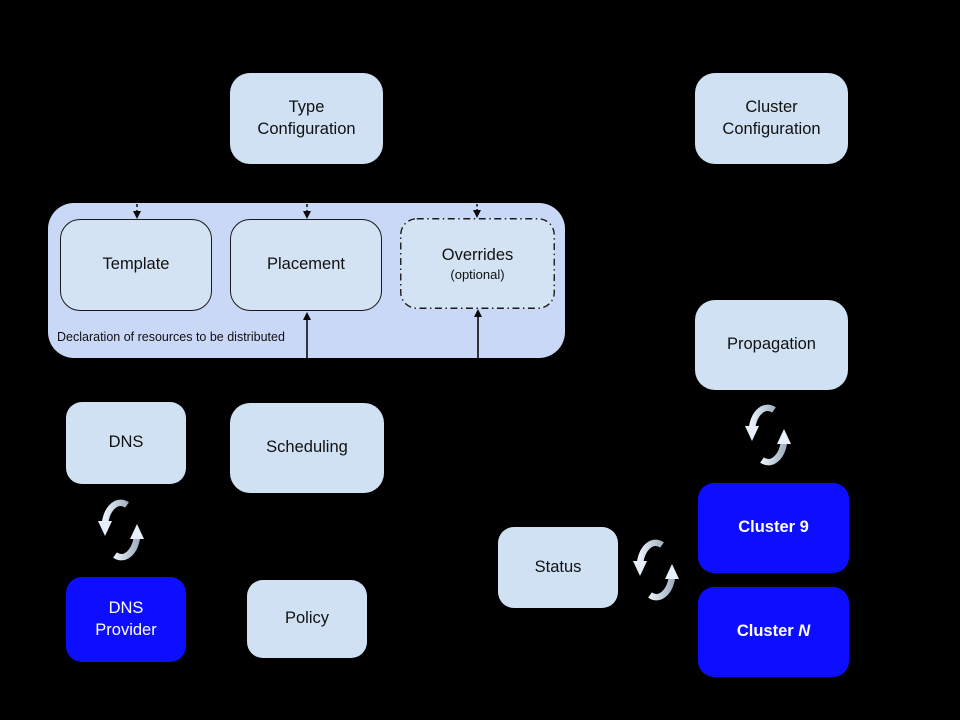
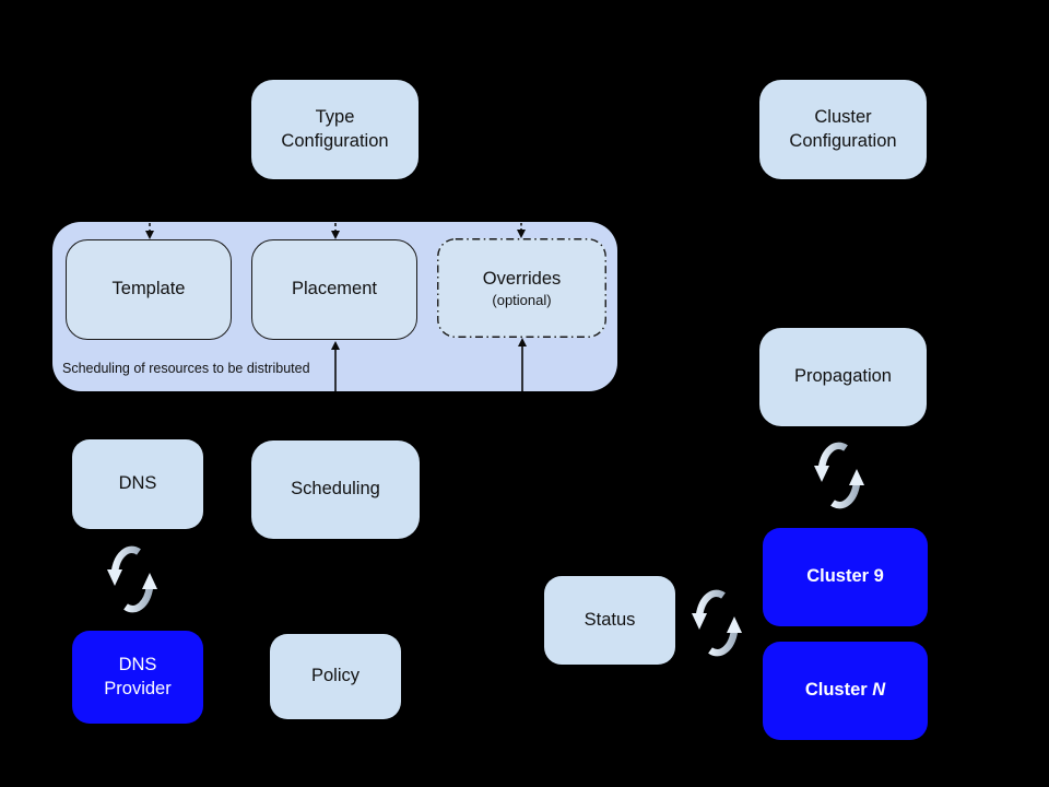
  Type
  Configuration
  Cluster
  Configuration
  Template
  Placement
  Overrides
  (optional)
- Declaration of resources to be distributed
+ Scheduling of resources to be distributed
  DNS
  Scheduling
  Propagation
  DNS
  Provider
  Policy
  Status
  Cluster 9
  Cluster N
